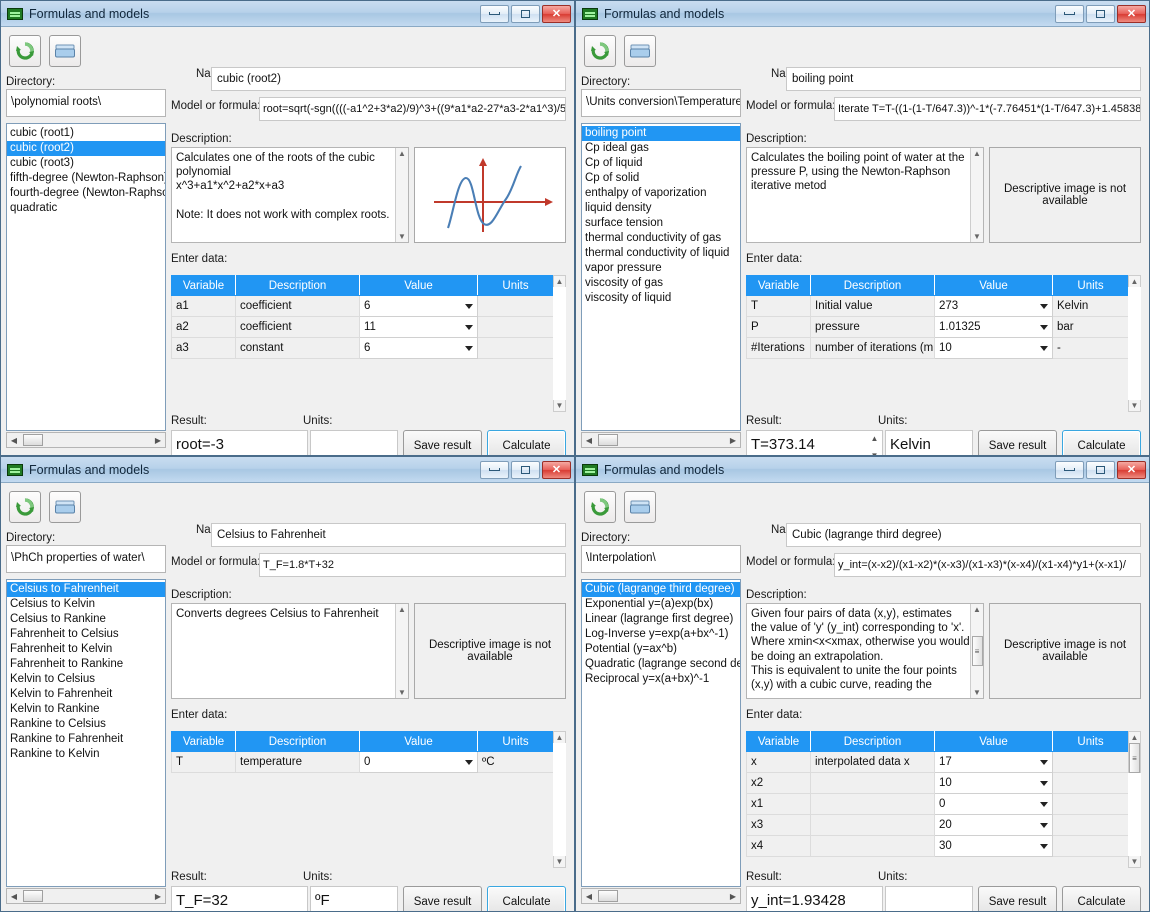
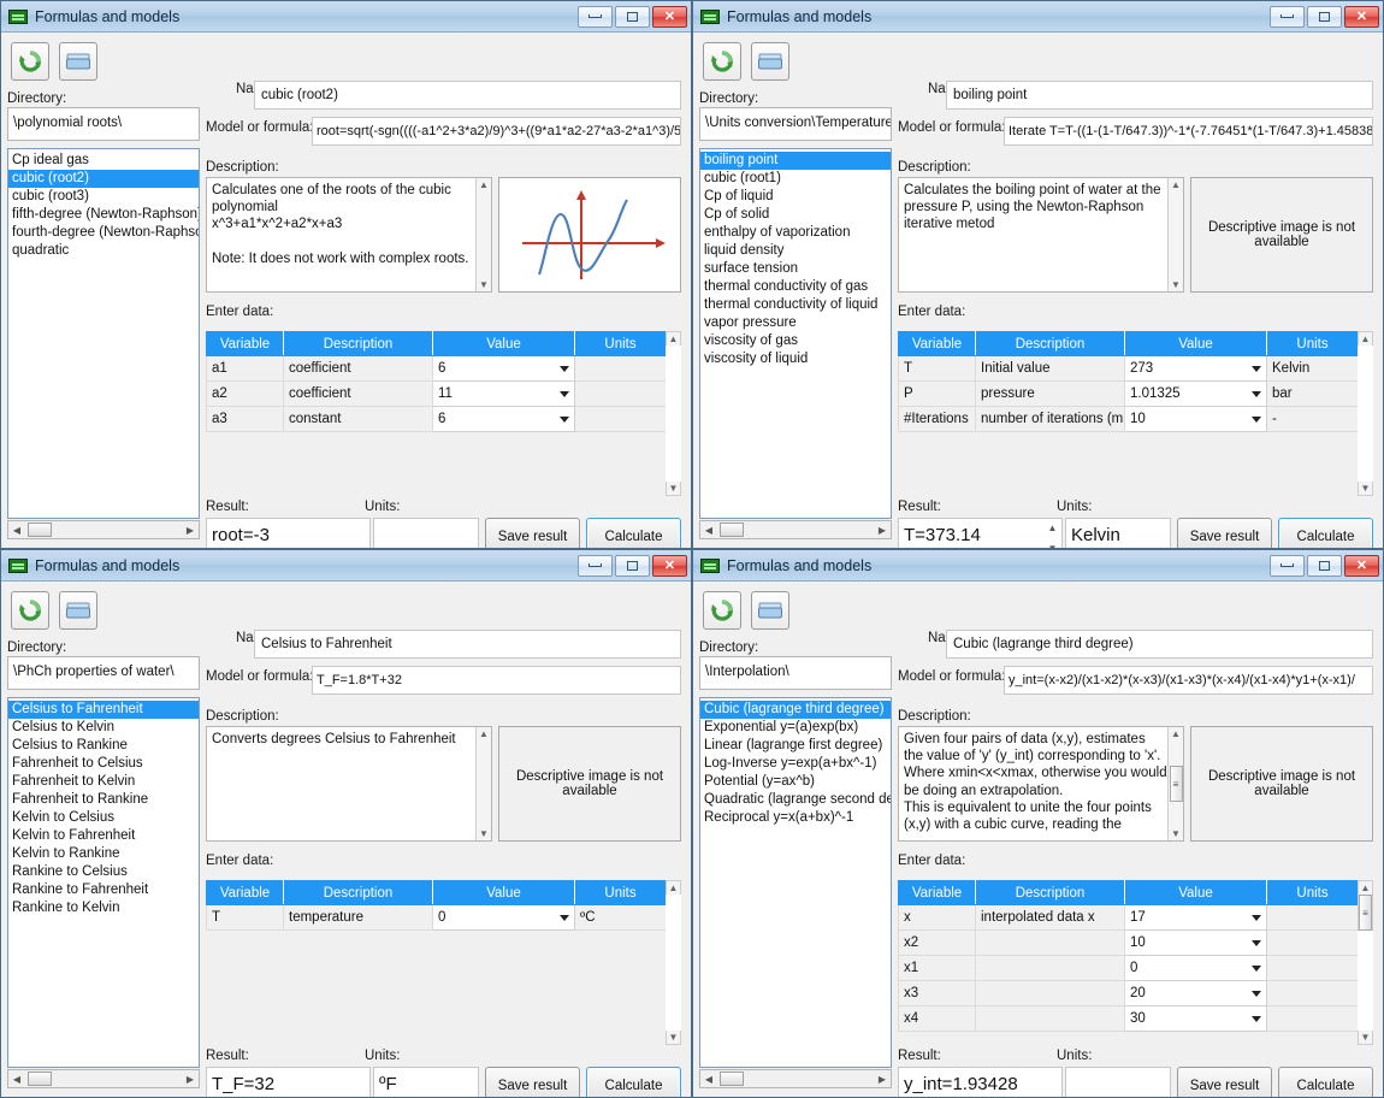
  Formulas and models
  ✕
  Directory:
  \polynomial roots\
- cubic (root1)
+ Cp ideal gas
  cubic (root2)
  cubic (root3)
  fifth-degree (Newton-Raphson
  fourth-degree (Newton-Raphs
  quadratic
  ◀
  ▶
  cubic (root2)
  Model or formula
  root=sqrt(-sgn((((-a1^2+3*a2)/9)^3+((9*a1*a2-27*a3-2*a1^3)/5
  Description:
  Calculates one of the roots of the cubic
  polynomial
  x^3+a1*x^2+a2*x+a3
  Note: It does not work with complex roots.
  ▲
  ▼
  Enter data:
  Variable	Description	Value	Units
  a1	coefficient	6
  a2	coefficient	11
  a3	constant	6
  ▲
  ▼
  Result:
  Units:
  root=-3
  Save result
  Calculate
  Formulas and models
  ✕
  Directory:
  \Units conversion\Temperature
  boiling point
- Cp ideal gas
+ cubic (root1)
  Cp of liquid
  Cp of solid
  enthalpy of vaporization
  liquid density
  surface tension
  thermal conductivity of gas
  thermal conductivity of liquid
  vapor pressure
  viscosity of gas
  viscosity of liquid
  ◀
  ▶
  boiling point
  Model or formula
  Iterate T=T-((1-(1-T/647.3))^-1*(-7.76451*(1-T/647.3)+1.45838
  Description:
  Calculates the boiling point of water at the
  pressure P, using the Newton-Raphson
  iterative metod
  ▲
  ▼
  Descriptive image is not available
  Enter data:
  Variable	Description	Value	Units
  T	Initial value	273	Kelvin
  P	pressure	1.01325	bar
  #Iterations	number of iterations (m	10	-
  ▲
  ▼
  Result:
  Units:
  T=373.14
  ▲
  Kelvin
  Save result
  Calculate
  Formulas and models
  ✕
  Directory:
  \PhCh properties of water\
  Celsius to Fahrenheit
  Celsius to Kelvin
  Celsius to Rankine
  Fahrenheit to Celsius
  Fahrenheit to Kelvin
  Fahrenheit to Rankine
  Kelvin to Celsius
  Kelvin to Fahrenheit
  Kelvin to Rankine
  Rankine to Celsius
  Rankine to Fahrenheit
  Rankine to Kelvin
  ◀
  ▶
  Celsius to Fahrenheit
  Model or formula
  T_F=1.8*T+32
  Description:
  Converts degrees Celsius to Fahrenheit
  ▲
  ▼
  Descriptive image is not available
  Enter data:
  Variable	Description	Value	Units
  T	temperature	0	ºC
  ▲
  ▼
  Result:
  Units:
  T_F=32
  ºF
  Save result
  Calculate
  Formulas and models
  ✕
  Directory:
  \Interpolation\
  Cubic (lagrange third degree)
  Exponential y=(a)exp(bx)
  Linear (lagrange first degree)
  Log-Inverse y=exp(a+bx^-1)
  Potential (y=ax^b)
  Quadratic (lagrange second de
  Reciprocal y=x(a+bx)^-1
  ◀
  ▶
  Cubic (lagrange third degree)
  Model or formula
  y_int=(x-x2)/(x1-x2)*(x-x3)/(x1-x3)*(x-x4)/(x1-x4)*y1+(x-x1)/
  Description:
  Given four pairs of data (x,y), estimates
  the value of 'y' (y_int) corresponding to 'x'.
  Where xmin<x<xmax, otherwise you would
  be doing an extrapolation.
  This is equivalent to unite the four points
  (x,y) with a cubic curve, reading the
  ▲
  ≡
  ▼
  Descriptive image is not available
  Enter data:
  Variable	Description	Value	Units
  x	interpolated data x	17
  x2		10
  x1		0
  x3		20
  x4		30
  ▲
  ≡
  ▼
  Result:
  Units:
  y_int=1.93428
  Save result
  Calculate
